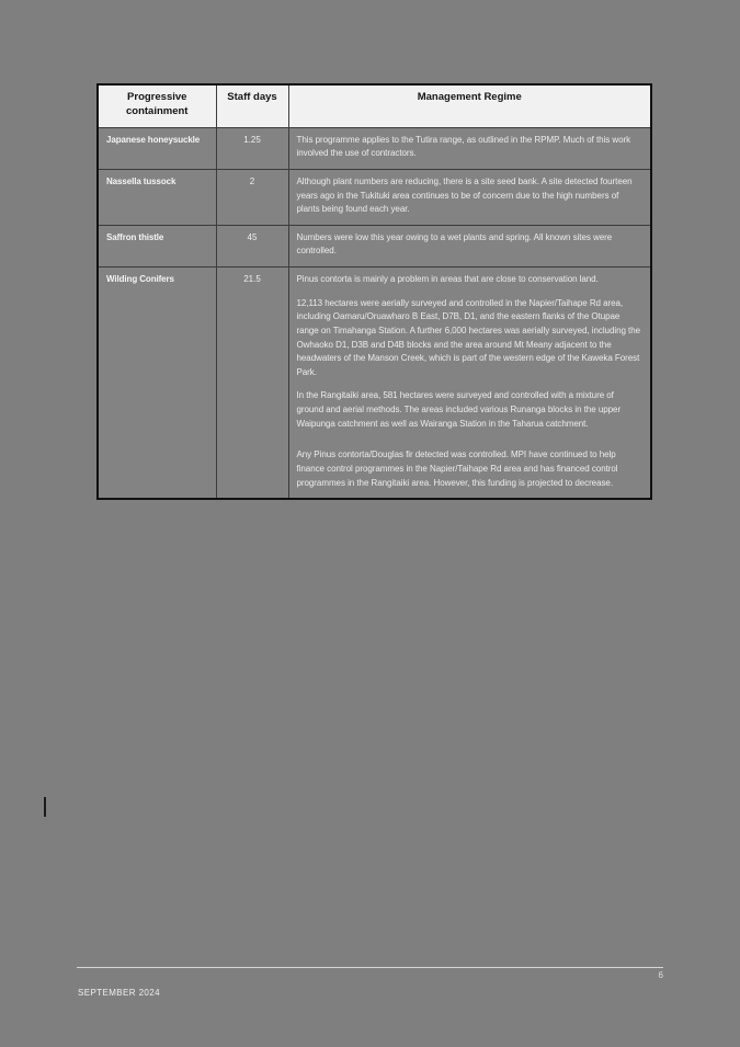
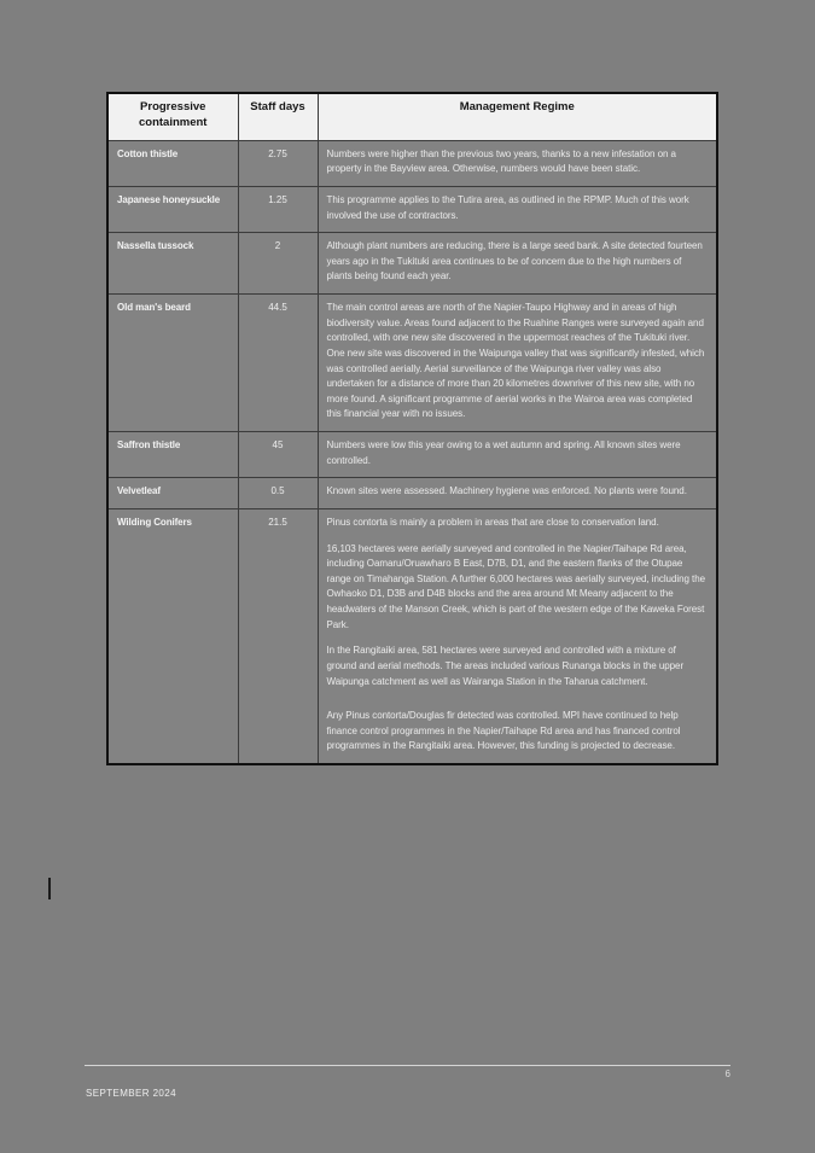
  Progressive containment	Staff days	Management Regime
+ Cotton thistle	2.75	Numbers were higher than the previous two years, thanks to a new infestation on a property in the Bayview area. Otherwise, numbers would have been static.
- Japanese honeysuckle	1.25	This programme applies to the Tutira range, as outlined in the RPMP. Much of this work involved the use of contractors.
+ Japanese honeysuckle	1.25	This programme applies to the Tutira area, as outlined in the RPMP. Much of this work involved the use of contractors.
- Nassella tussock	2	Although plant numbers are reducing, there is a site seed bank. A site detected fourteen years ago in the Tukituki area continues to be of concern due to the high numbers of plants being found each year.
+ Nassella tussock	2	Although plant numbers are reducing, there is a large seed bank. A site detected fourteen years ago in the Tukituki area continues to be of concern due to the high numbers of plants being found each year.
+ Old man's beard	44.5	The main control areas are north of the Napier-Taupo Highway and in areas of high biodiversity value. Areas found adjacent to the Ruahine Ranges were surveyed again and controlled, with one new site discovered in the uppermost reaches of the Tukituki river. One new site was discovered in the Waipunga valley that was significantly infested, which was controlled aerially. Aerial surveillance of the Waipunga river valley was also undertaken for a distance of more than 20 kilometres downriver of this new site, with no more found. A significant programme of aerial works in the Wairoa area was completed this financial year with no issues.
- Saffron thistle	45	Numbers were low this year owing to a wet plants and spring. All known sites were controlled.
+ Saffron thistle	45	Numbers were low this year owing to a wet autumn and spring. All known sites were controlled.
+ Velvetleaf	0.5	Known sites were assessed. Machinery hygiene was enforced. No plants were found.
- Wilding Conifers	21.5	Pinus contorta is mainly a problem in areas that are close to conservation land.12,113 hectares were aerially surveyed and controlled in the Napier/Taihape Rd area, including Oamaru/Oruawharo B East, D7B, D1, and the eastern flanks of the Otupae range on Timahanga Station. A further 6,000 hectares was aerially surveyed, including the Owhaoko D1, D3B and D4B blocks and the area around Mt Meany adjacent to the headwaters of the Manson Creek, which is part of the western edge of the Kaweka Forest Park.In the Rangitaiki area, 581 hectares were surveyed and controlled with a mixture of ground and aerial methods. The areas included various Runanga blocks in the upper Waipunga catchment as well as Wairanga Station in the Taharua catchment.Any Pinus contorta/Douglas fir detected was controlled. MPI have continued to help finance control programmes in the Napier/Taihape Rd area and has financed control programmes in the Rangitaiki area. However, this funding is projected to decrease.
+ Wilding Conifers	21.5	Pinus contorta is mainly a problem in areas that are close to conservation land.16,103 hectares were aerially surveyed and controlled in the Napier/Taihape Rd area, including Oamaru/Oruawharo B East, D7B, D1, and the eastern flanks of the Otupae range on Timahanga Station. A further 6,000 hectares was aerially surveyed, including the Owhaoko D1, D3B and D4B blocks and the area around Mt Meany adjacent to the headwaters of the Manson Creek, which is part of the western edge of the Kaweka Forest Park.In the Rangitaiki area, 581 hectares were surveyed and controlled with a mixture of ground and aerial methods. The areas included various Runanga blocks in the upper Waipunga catchment as well as Wairanga Station in the Taharua catchment.Any Pinus contorta/Douglas fir detected was controlled. MPI have continued to help finance control programmes in the Napier/Taihape Rd area and has financed control programmes in the Rangitaiki area. However, this funding is projected to decrease.
  6
  SEPTEMBER 2024
